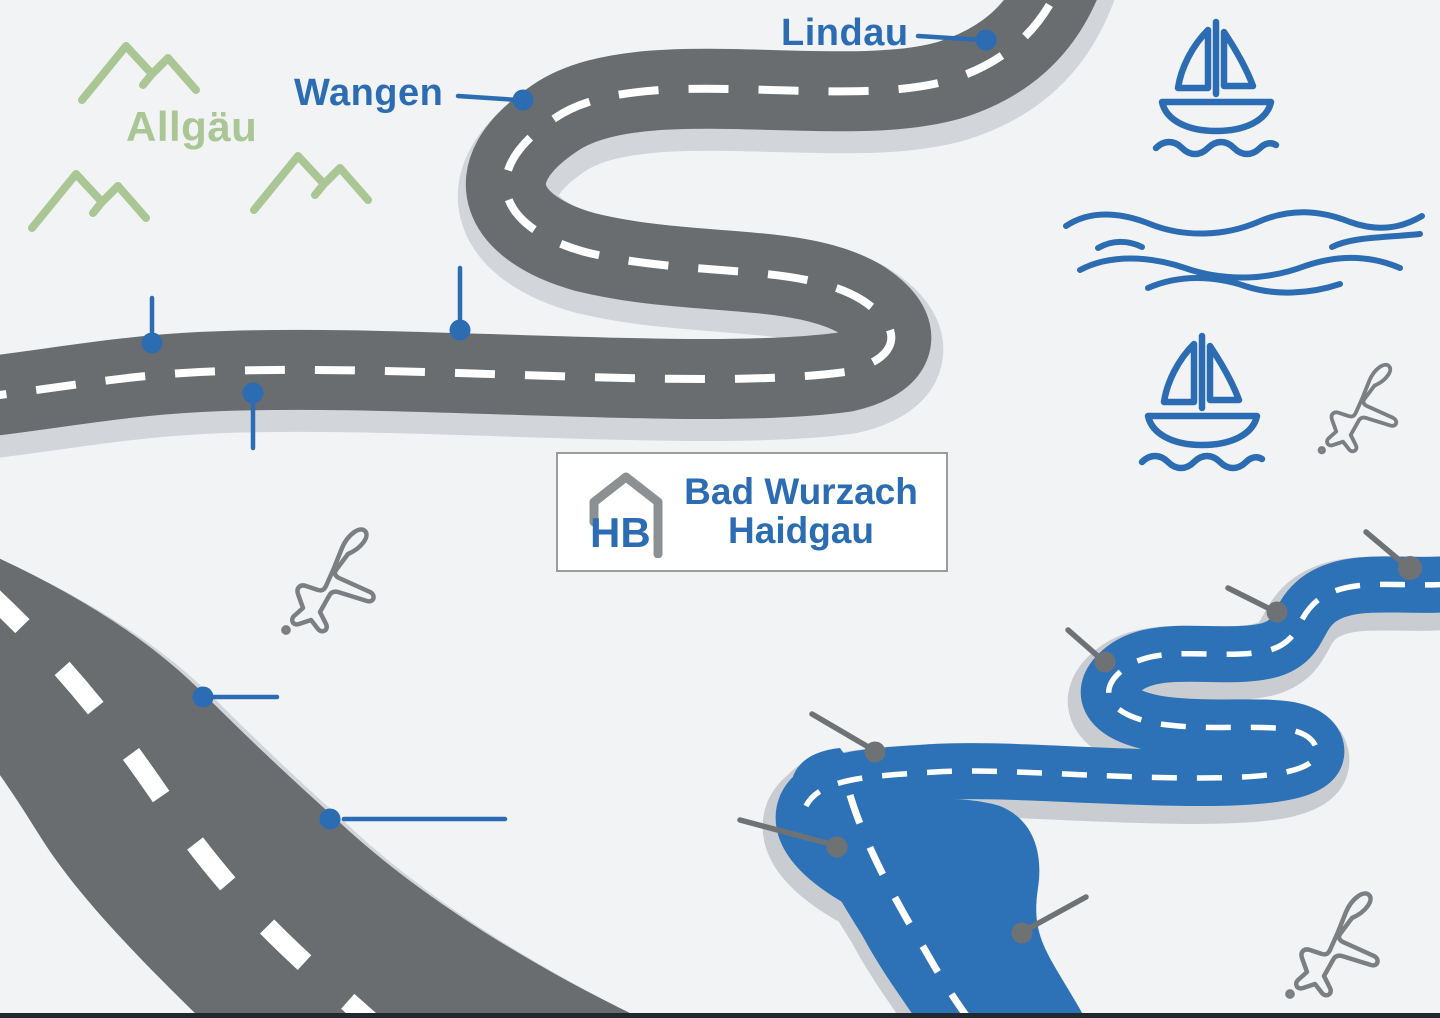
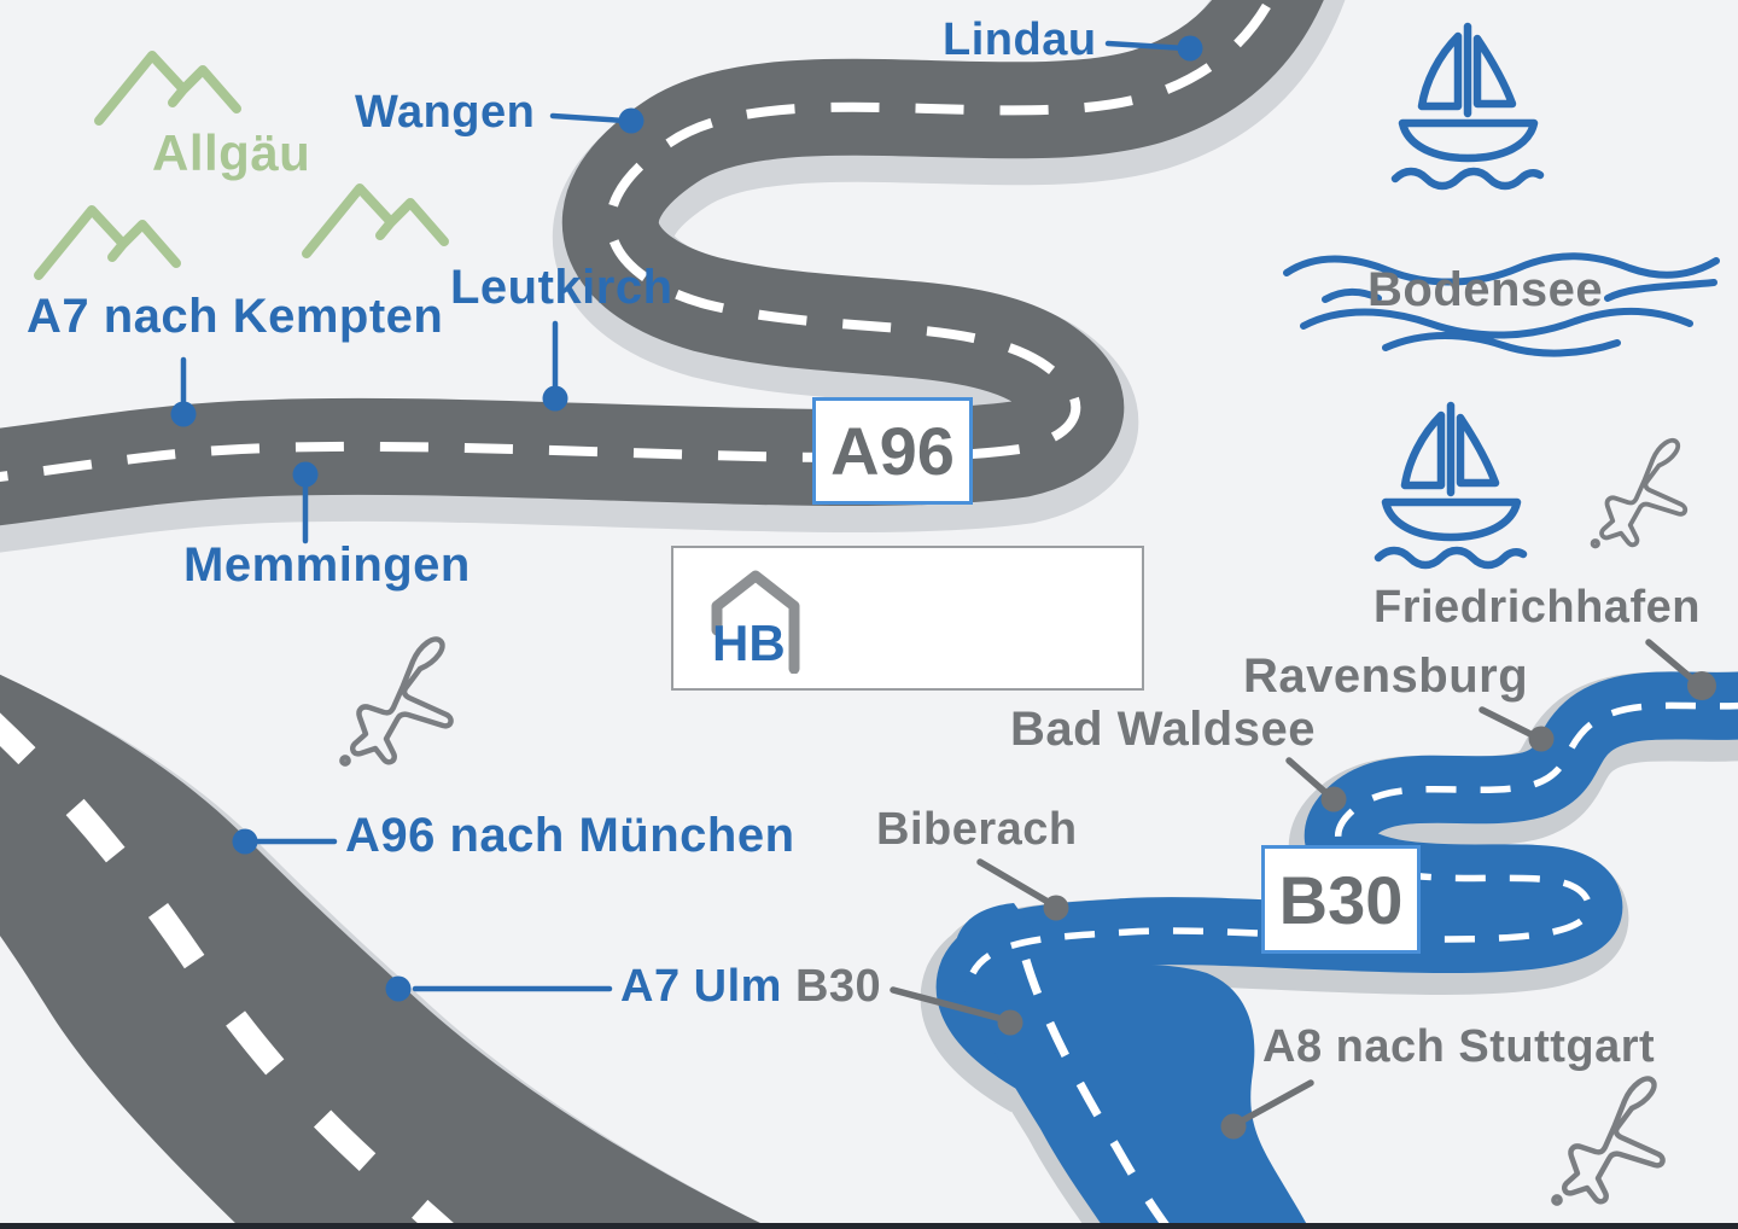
  Allgäu
  Wangen
  Lindau
+ A7 nach Kempten
+ Leutkirch
+ Memmingen
+ A96 nach München
+ A7 Ulm B30
+ Biberach
+ Bad Waldsee
+ Ravensburg
+ Friedrichhafen
+ A8 nach Stuttgart
+ Bodensee
+ A96
+ B30
  HB
- Bad Wurzach
- Haidgau
